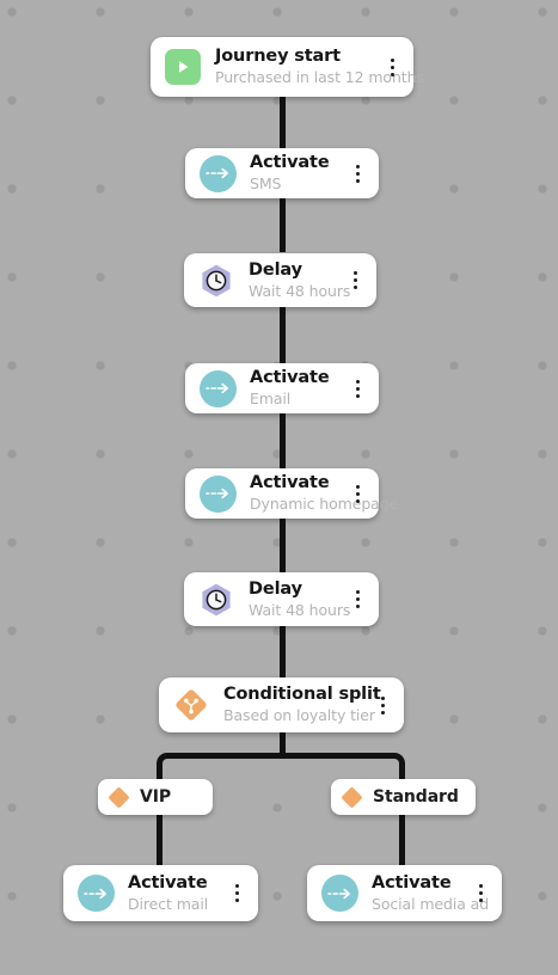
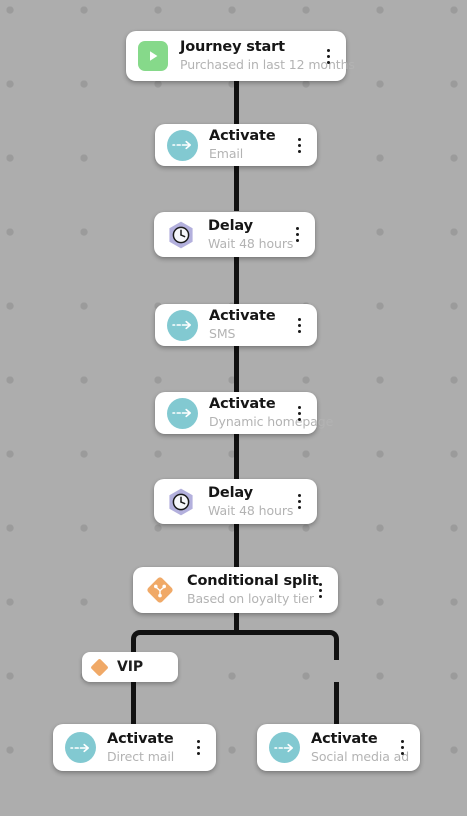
  Journey start
  Purchased in last 12 mths
  Activate
- SMS
+ Email
  Delay
  Wait 48 hour
  Activate
- Email
+ SMS
  Activate
  Dynamic homage
  Delay
  Wait 48 hour
  Conditional spli
  Based on loyalty tie
  VIP
- Standard
  Activate
  Direct mail
  Activate
  Social media
